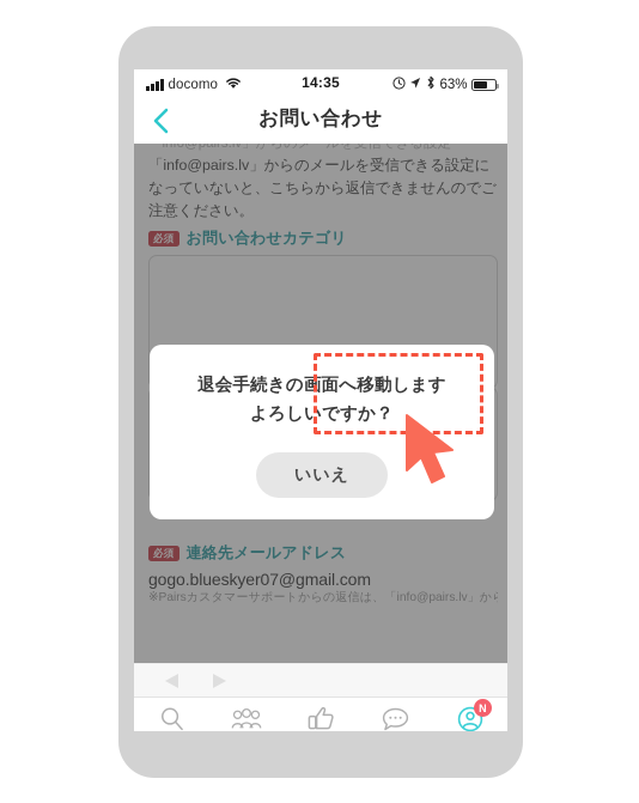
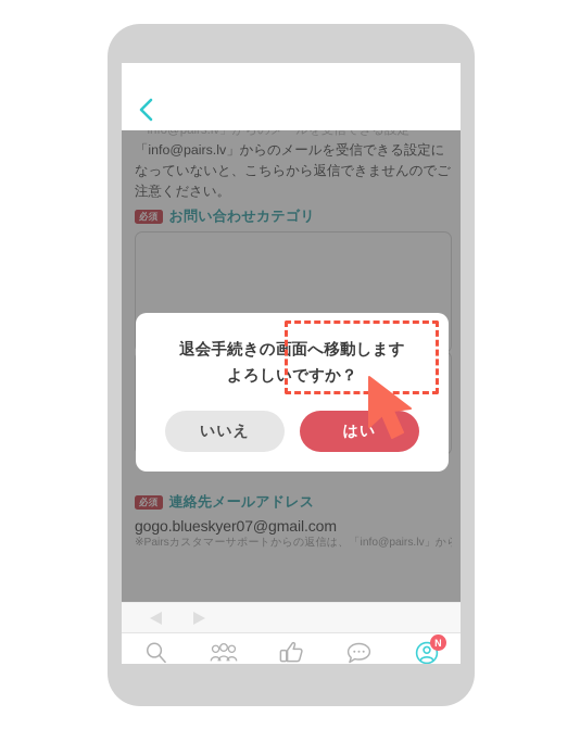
- docomo
- 14:35
- 63%
- お問い合わせ
  「info@pairs.lv」からのメールを受信できる設定
  「info@pairs.lv」からのメールを受信できる設定になっていないと、こちらから返信できませんのでご注意ください。
  必須
  お問い合わせカテゴリ
  必須
  連絡先メールアドレス
  gogo.blueskyer07@gmail.com
  ※Pairsカスタマーサポートからの返信は、「info@pairs.lv」か
  N
  退会手続きの画面へ移動します
  よろしいですか？
  いいえ
+ はい
